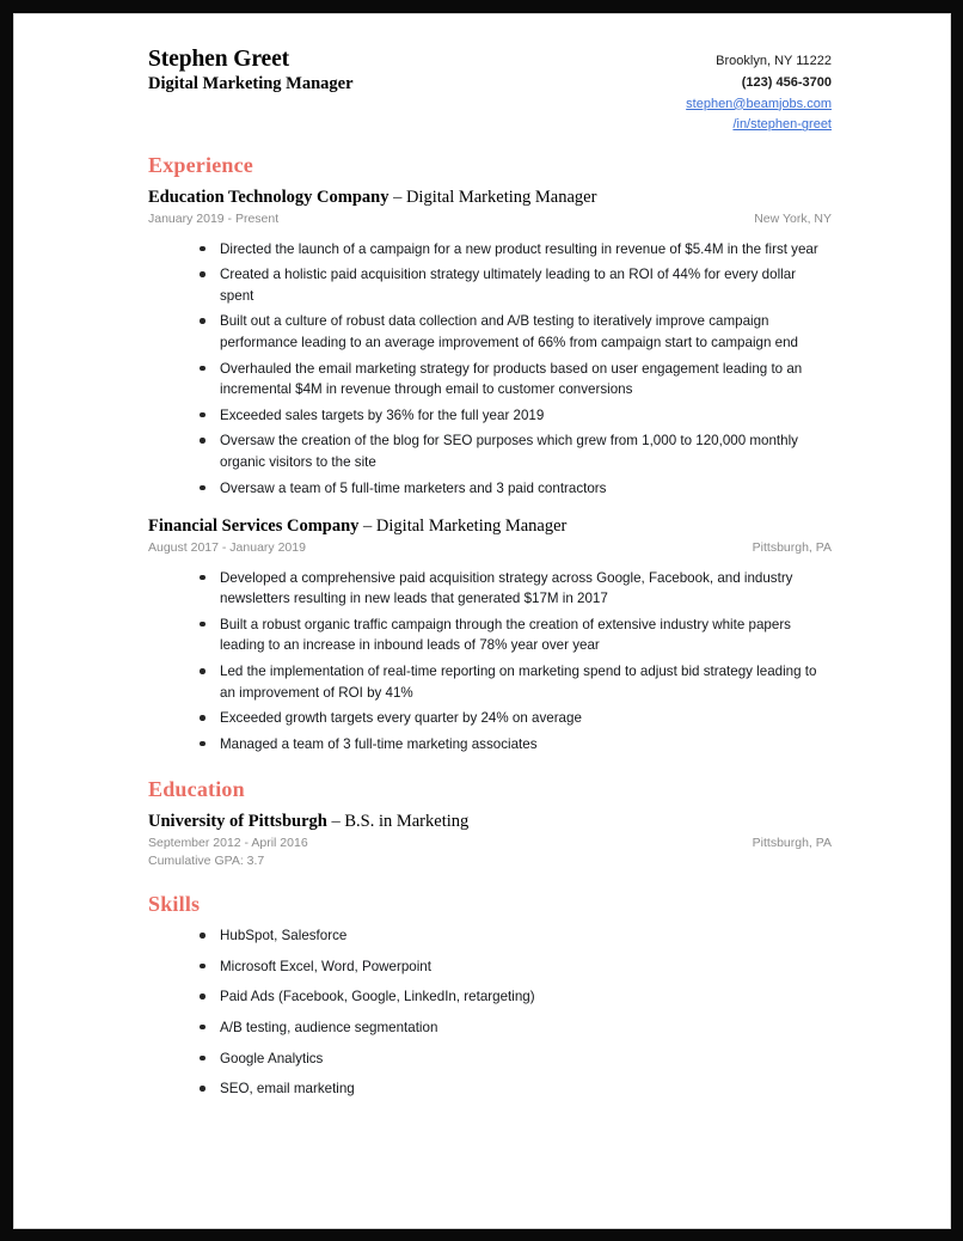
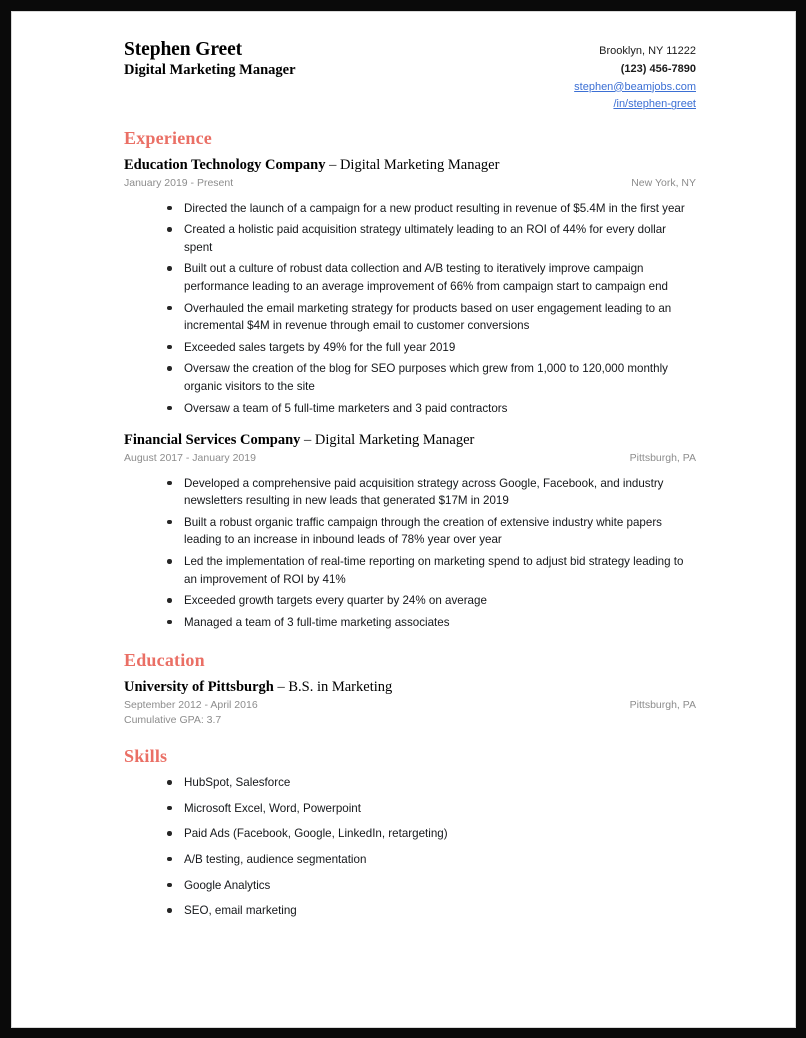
  Stephen Greet
  Digital Marketing Manager
  Brooklyn, NY 11222
- (123) 456-3700
+ (123) 456-7890
  stephen@beamjobs.com
  /in/stephen-greet
  Experience
  Education Technology Company – Digital Marketing Manager
  January 2019 - Present
  New York, NY
  Directed the launch of a campaign for a new product resulting in revenue of $5.4M in the first year
  Created a holistic paid acquisition strategy ultimately leading to an ROI of 44% for every dollar spent
  Built out a culture of robust data collection and A/B testing to iteratively improve campaign performance leading to an average improvement of 66% from campaign start to campaign end
  Overhauled the email marketing strategy for products based on user engagement leading to an incremental $4M in revenue through email to customer conversions
- Exceeded sales targets by 36% for the full year 2019
+ Exceeded sales targets by 49% for the full year 2019
  Oversaw the creation of the blog for SEO purposes which grew from 1,000 to 120,000 monthly organic visitors to the site
  Oversaw a team of 5 full-time marketers and 3 paid contractors
  Financial Services Company – Digital Marketing Manager
  August 2017 - January 2019
  Pittsburgh, PA
- Developed a comprehensive paid acquisition strategy across Google, Facebook, and industry newsletters resulting in new leads that generated $17M in 2017
+ Developed a comprehensive paid acquisition strategy across Google, Facebook, and industry newsletters resulting in new leads that generated $17M in 2019
  Built a robust organic traffic campaign through the creation of extensive industry white papers leading to an increase in inbound leads of 78% year over year
  Led the implementation of real-time reporting on marketing spend to adjust bid strategy leading to an improvement of ROI by 41%
  Exceeded growth targets every quarter by 24% on average
  Managed a team of 3 full-time marketing associates
  Education
  University of Pittsburgh – B.S. in Marketing
  September 2012 - April 2016
  Pittsburgh, PA
  Cumulative GPA: 3.7
  Skills
  HubSpot, Salesforce
  Microsoft Excel, Word, Powerpoint
  Paid Ads (Facebook, Google, LinkedIn, retargeting)
  A/B testing, audience segmentation
  Google Analytics
  SEO, email marketing
